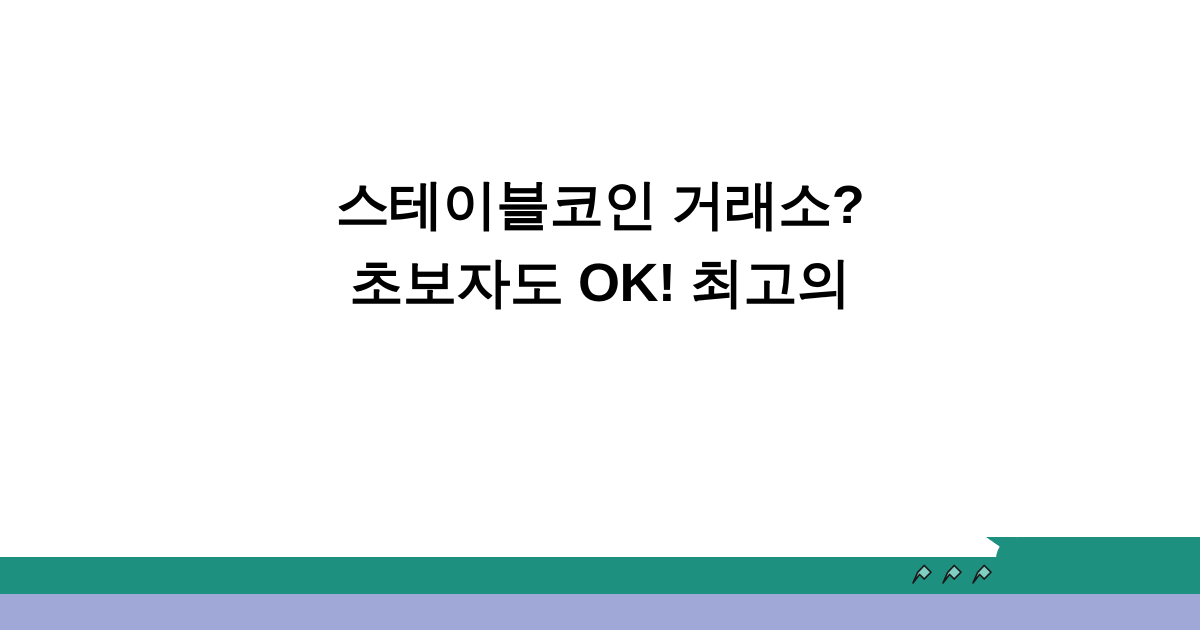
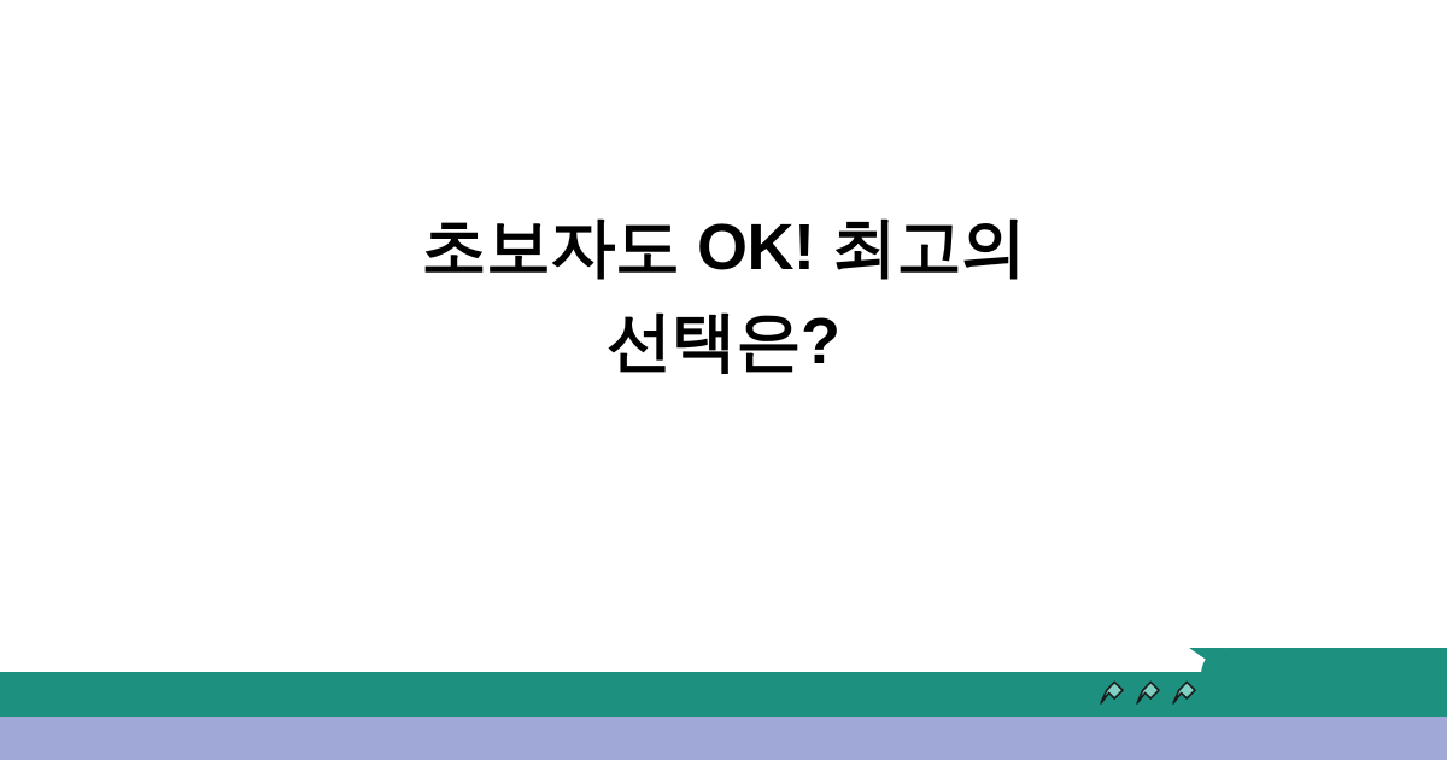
- 스테이블코인 거래소?
  초보자도 OK! 최고의
+ 선택은?
